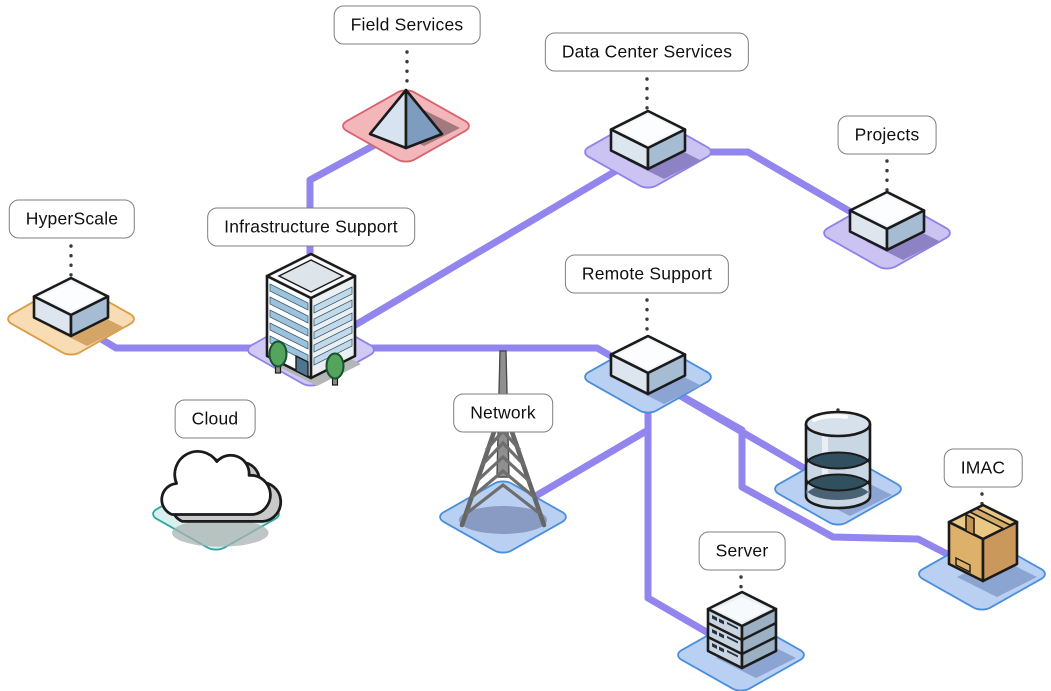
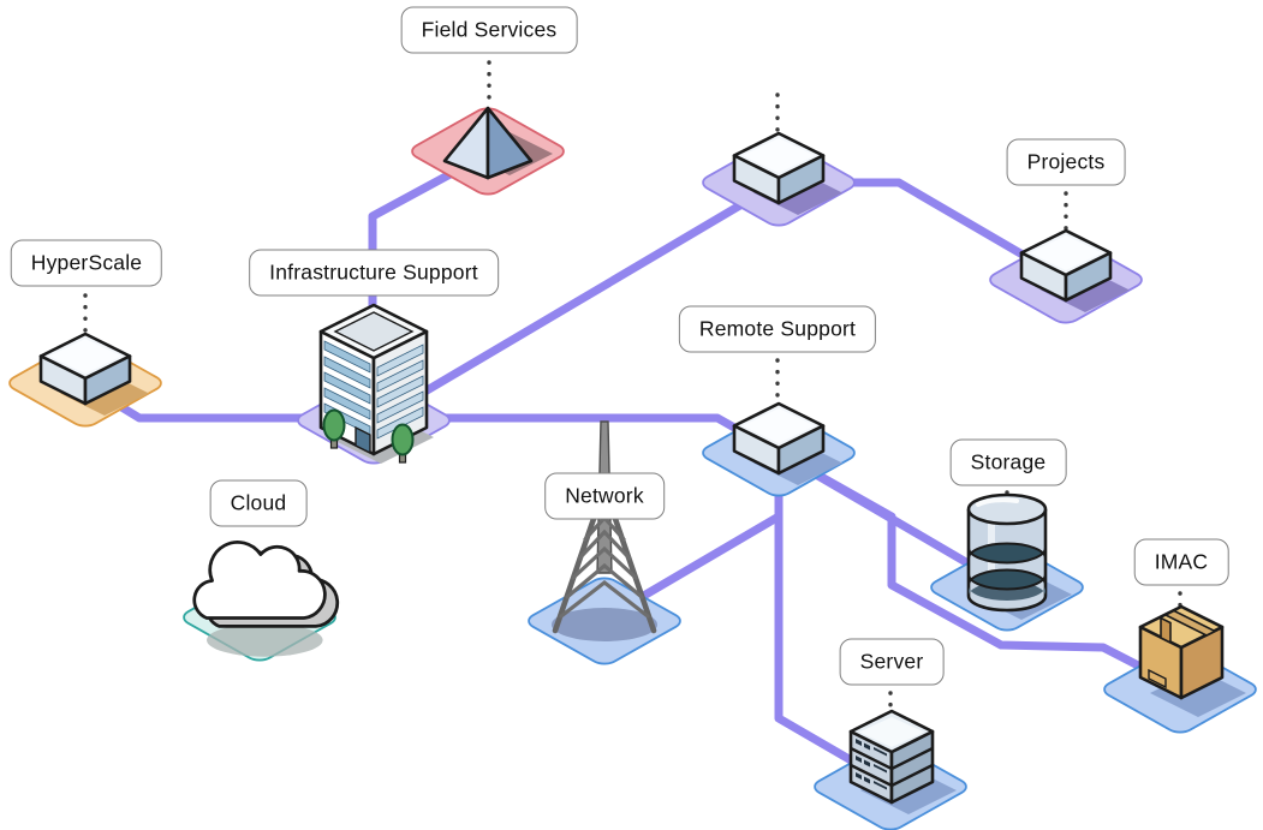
  Field Services
- Data Center Services
  Projects
  HyperScale
  Infrastructure Support
  Remote Support
  Cloud
  Network
+ Storage
  Server
  IMAC
